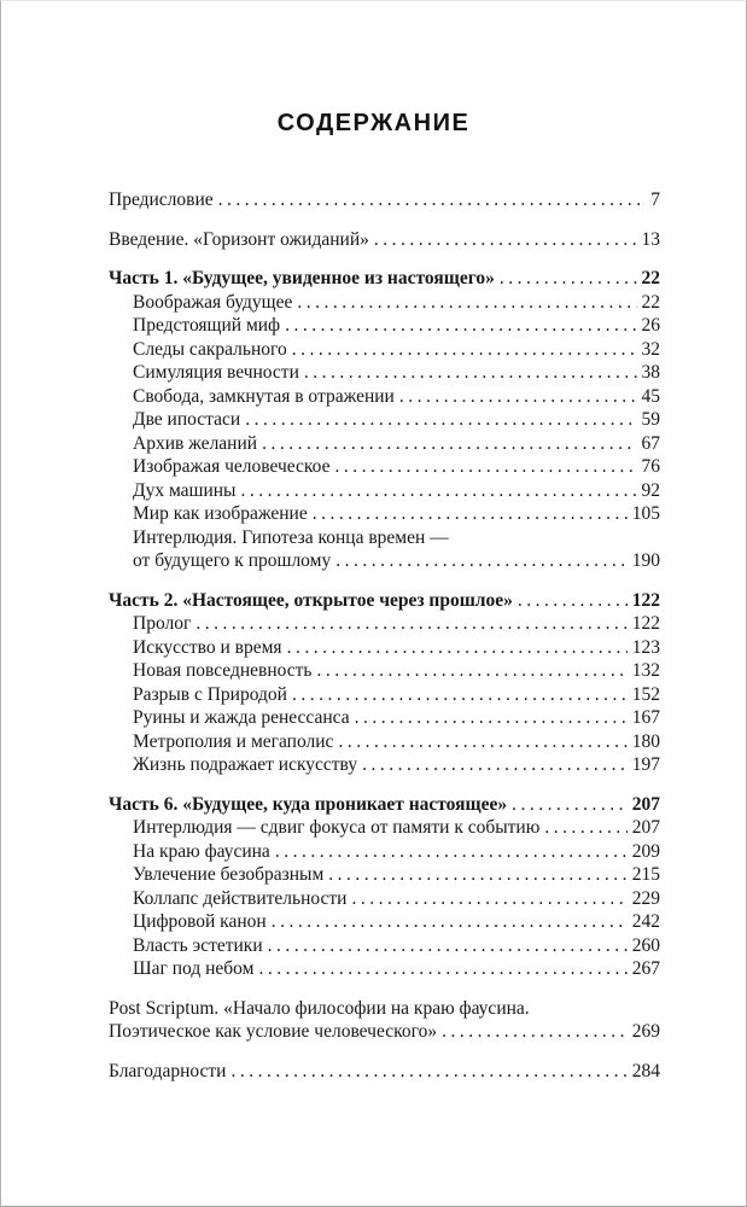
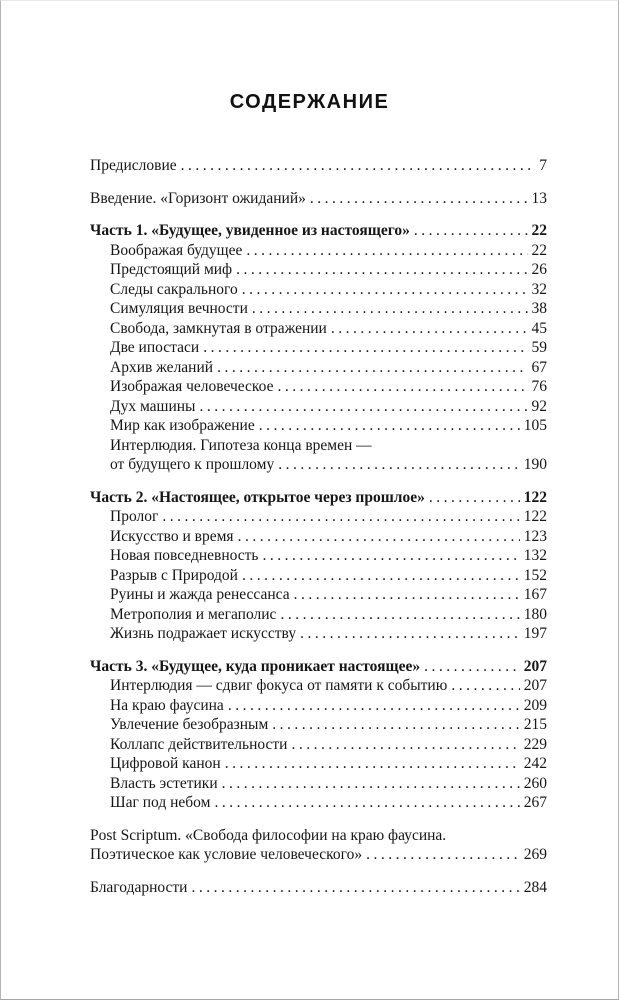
  СОДЕРЖАНИЕ
  Предисловие
  7
  Введение. «Горизонт ожиданий»
  13
  Часть 1. «Будущее, увиденное из настоящего»
  22
  Воображая будущее
  22
  Предстоящий миф
  26
  Следы сакрального
  32
  Симуляция вечности
  38
  Свобода, замкнутая в отражении
  45
  Две ипостаси
  59
  Архив желаний
  67
  Изображая человеческое
  76
  Дух машины
  92
  Мир как изображение
  105
  Интерлюдия. Гипотеза конца времен —
  от будущего к прошлому
  190
  Часть 2. «Настоящее, открытое через прошлое»
  122
  Пролог
  122
  Искусство и время
  123
  Новая повседневность
  132
  Разрыв с Природой
  152
  Руины и жажда ренессанса
  167
  Метрополия и мегаполис
  180
  Жизнь подражает искусству
  197
- Часть 6. «Будущее, куда проникает настоящее»
+ Часть 3. «Будущее, куда проникает настоящее»
  207
  Интерлюдия — сдвиг фокуса от памяти к событию
  207
  На краю фаусина
  209
  Увлечение безобразным
  215
  Коллапс действительности
  229
  Цифровой канон
  242
  Власть эстетики
  260
  Шаг под небом
  267
- Post Scriptum. «Начало философии на краю фаусина.
+ Post Scriptum. «Свобода философии на краю фаусина.
  Поэтическое как условие человеческого»
  269
  Благодарности
  284
